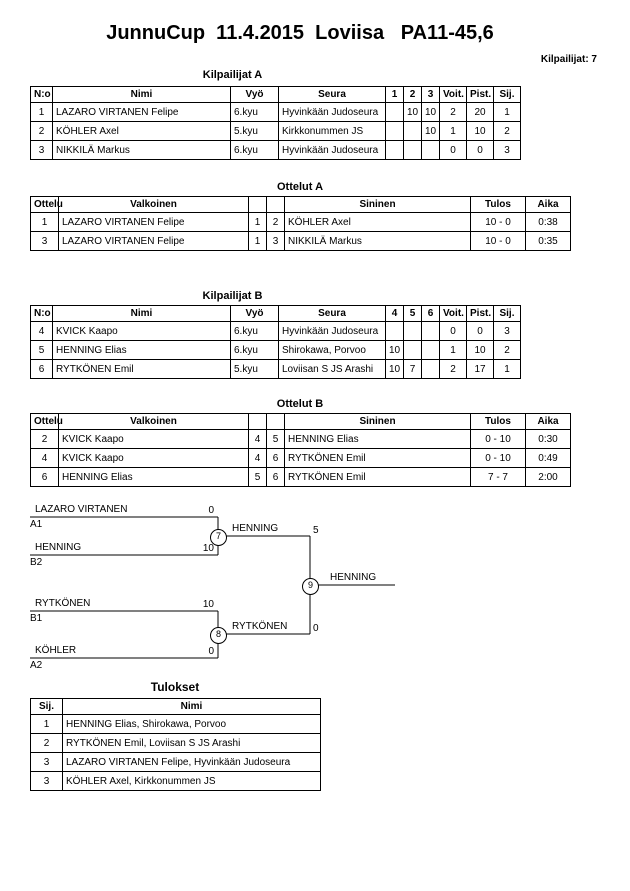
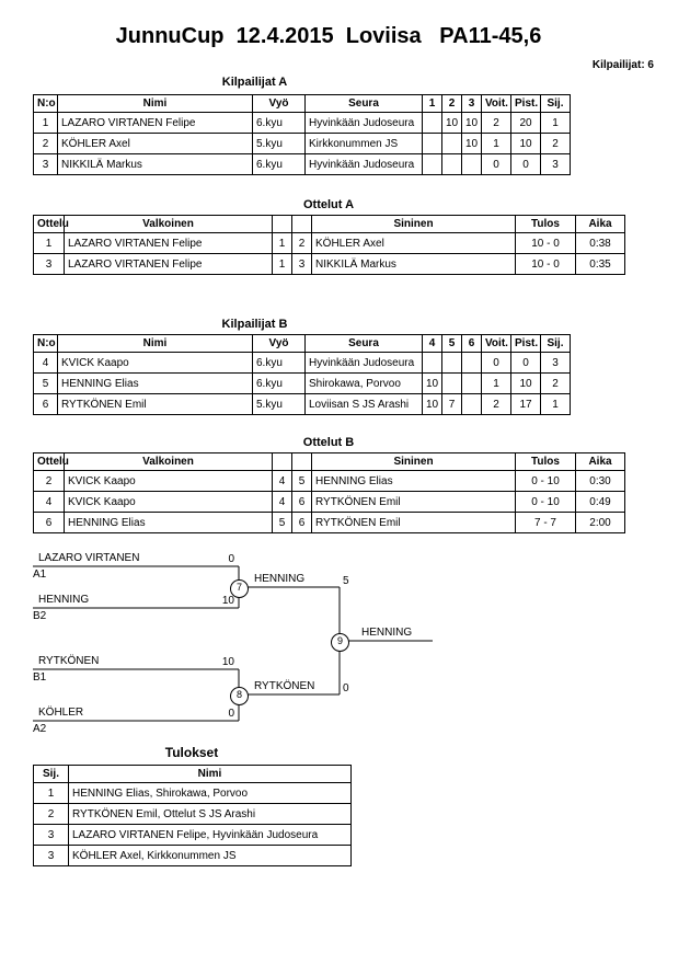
- JunnuCup 11.4.2015 Loviisa PA11-45,6
+ JunnuCup 12.4.2015 Loviisa PA11-45,6
- Kilpailijat: 7
+ Kilpailijat: 6
  Kilpailijat A
  N:o	Nimi	Vyö	Seura	1	2	3	Voit.	Pist.	Sij.
  1	LAZARO VIRTANEN Felipe	6.kyu	Hyvinkään Judoseura		10	10	2	20	1
  2	KÖHLER Axel	5.kyu	Kirkkonummen JS			10	1	10	2
  3	NIKKILÄ Markus	6.kyu	Hyvinkään Judoseura				0	0	3
  Ottelut A
  Ottelu	Valkoinen			Sininen	Tulos	Aika
  1	LAZARO VIRTANEN Felipe	1	2	KÖHLER Axel	10 - 0	0:38
  3	LAZARO VIRTANEN Felipe	1	3	NIKKILÄ Markus	10 - 0	0:35
  Kilpailijat B
  N:o	Nimi	Vyö	Seura	4	5	6	Voit.	Pist.	Sij.
  4	KVICK Kaapo	6.kyu	Hyvinkään Judoseura				0	0	3
  5	HENNING Elias	6.kyu	Shirokawa, Porvoo	10			1	10	2
  6	RYTKÖNEN Emil	5.kyu	Loviisan S JS Arashi	10	7		2	17	1
  Ottelut B
  Ottelu	Valkoinen			Sininen	Tulos	Aika
  2	KVICK Kaapo	4	5	HENNING Elias	0 - 10	0:30
  4	KVICK Kaapo	4	6	RYTKÖNEN Emil	0 - 10	0:49
  6	HENNING Elias	5	6	RYTKÖNEN Emil	7 - 7	2:00
  LAZARO VIRTANEN
  A1
  0
  HENNING
  B2
  10
  7
  HENNING
  5
  RYTKÖNEN
  B1
  10
  KÖHLER
  A2
  0
  8
  RYTKÖNEN
  0
  9
  HENNING
  Tulokset
  Sij.	Nimi
  1	HENNING Elias, Shirokawa, Porvoo
- 2	RYTKÖNEN Emil, Loviisan S JS Arashi
+ 2	RYTKÖNEN Emil, Ottelut S JS Arashi
  3	LAZARO VIRTANEN Felipe, Hyvinkään Judoseura
  3	KÖHLER Axel, Kirkkonummen JS
